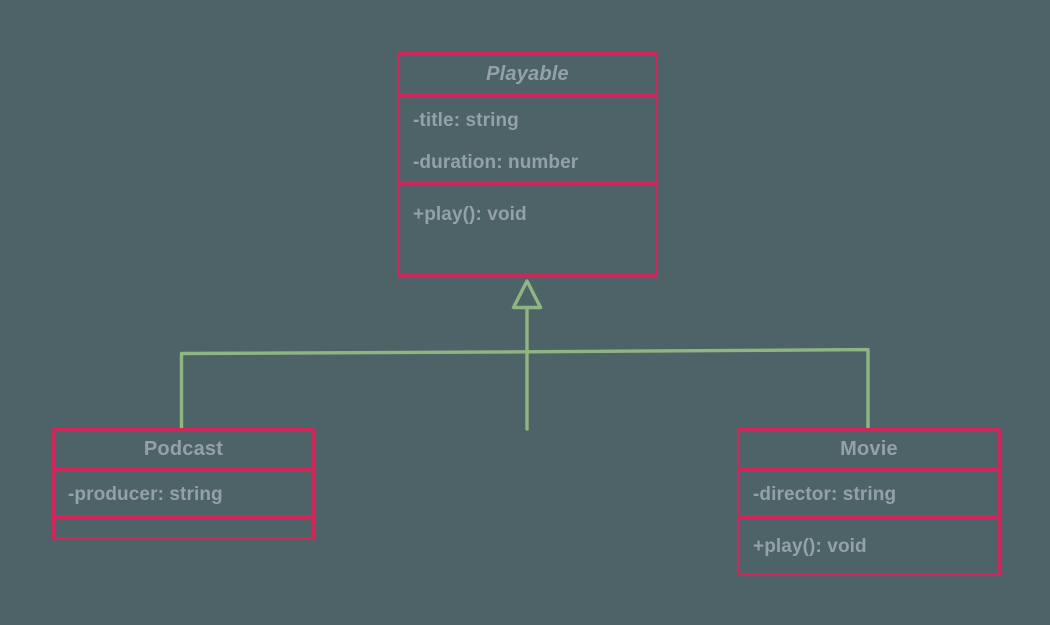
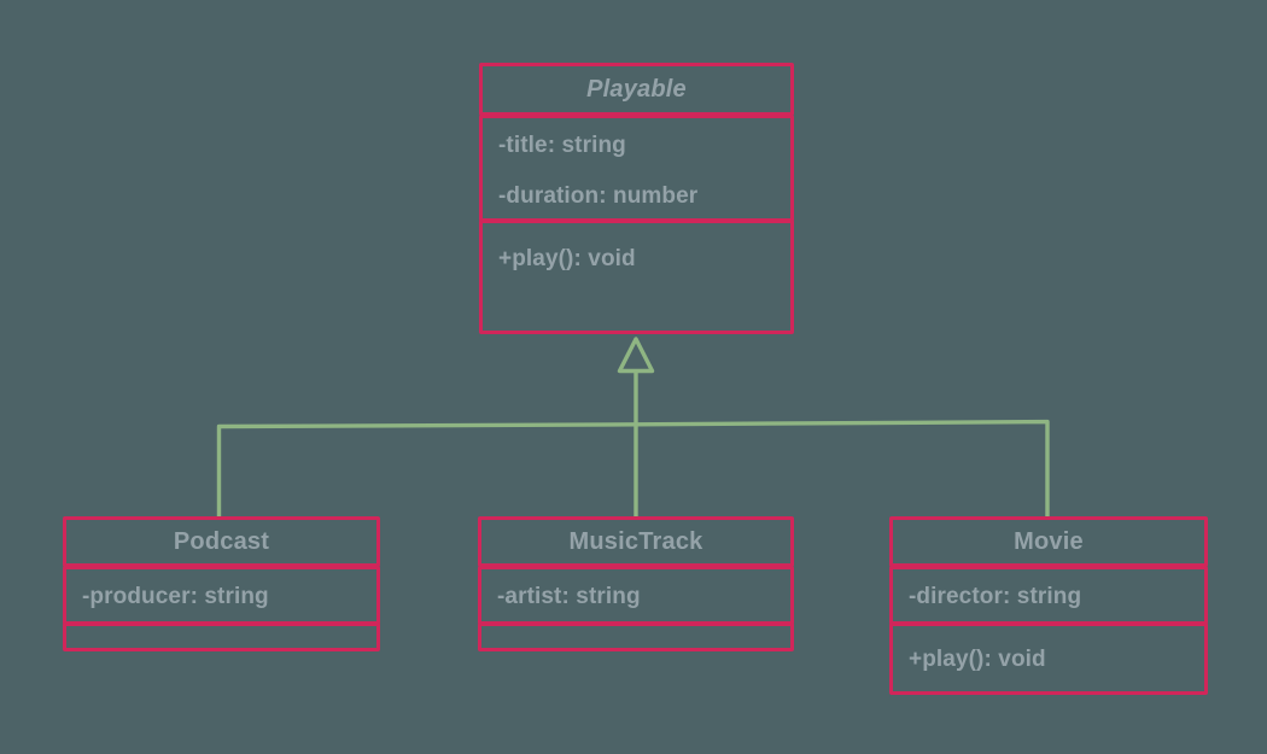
  Playable
  -title: string
  -duration: number
  +play(): void
  Podcast
  -producer: string
+ MusicTrack
+ -artist: string
  Movie
  -director: string
  +play(): void
